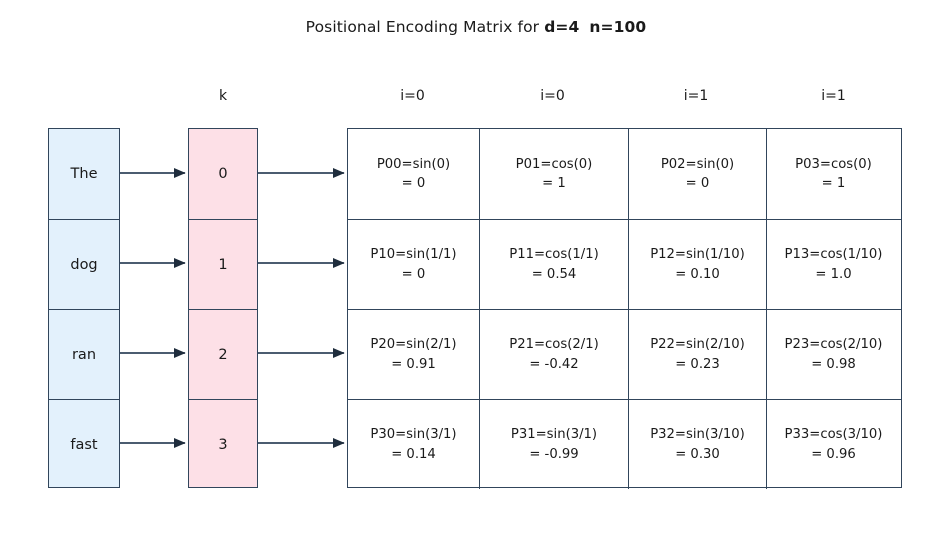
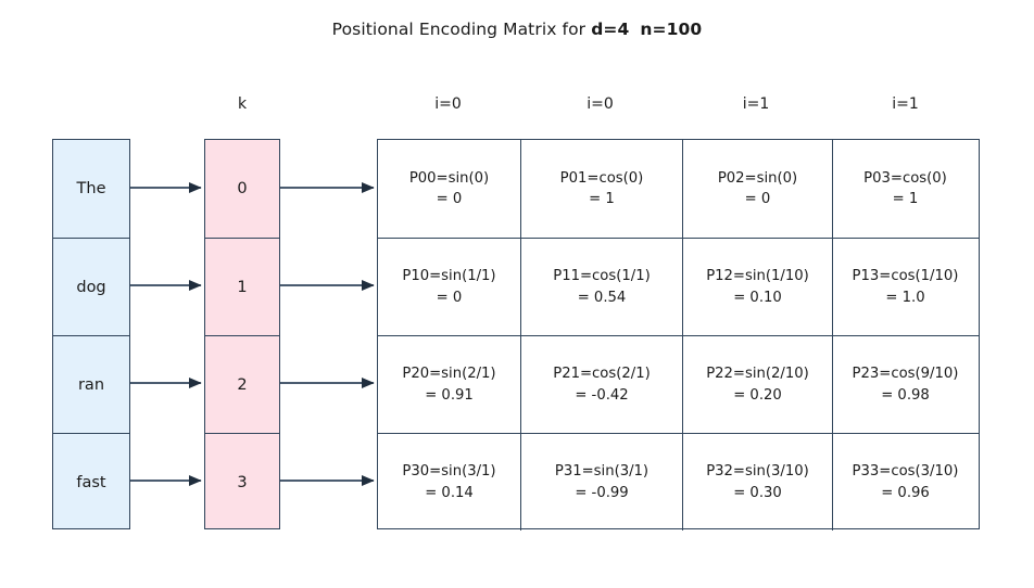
  Positional Encoding Matrix for d=4 n=100
  k
  i=0
  i=0
  i=1
  i=1
  The
  dog
  ran
  fast
  0
  1
  2
  3
  P00=sin(0)
  = 0
  P01=cos(0)
  = 1
  P02=sin(0)
  = 0
  P03=cos(0)
  = 1
  P10=sin(1/1)
  = 0
  P11=cos(1/1)
  = 0.54
  P12=sin(1/10)
  = 0.10
  P13=cos(1/10)
  = 1.0
  P20=sin(2/1)
  = 0.91
  P21=cos(2/1)
  = -0.42
  P22=sin(2/10)
- = 0.23
+ = 0.20
- P23=cos(2/10)
+ P23=cos(9/10)
  = 0.98
  P30=sin(3/1)
  = 0.14
  P31=sin(3/1)
  = -0.99
  P32=sin(3/10)
  = 0.30
  P33=cos(3/10)
  = 0.96
